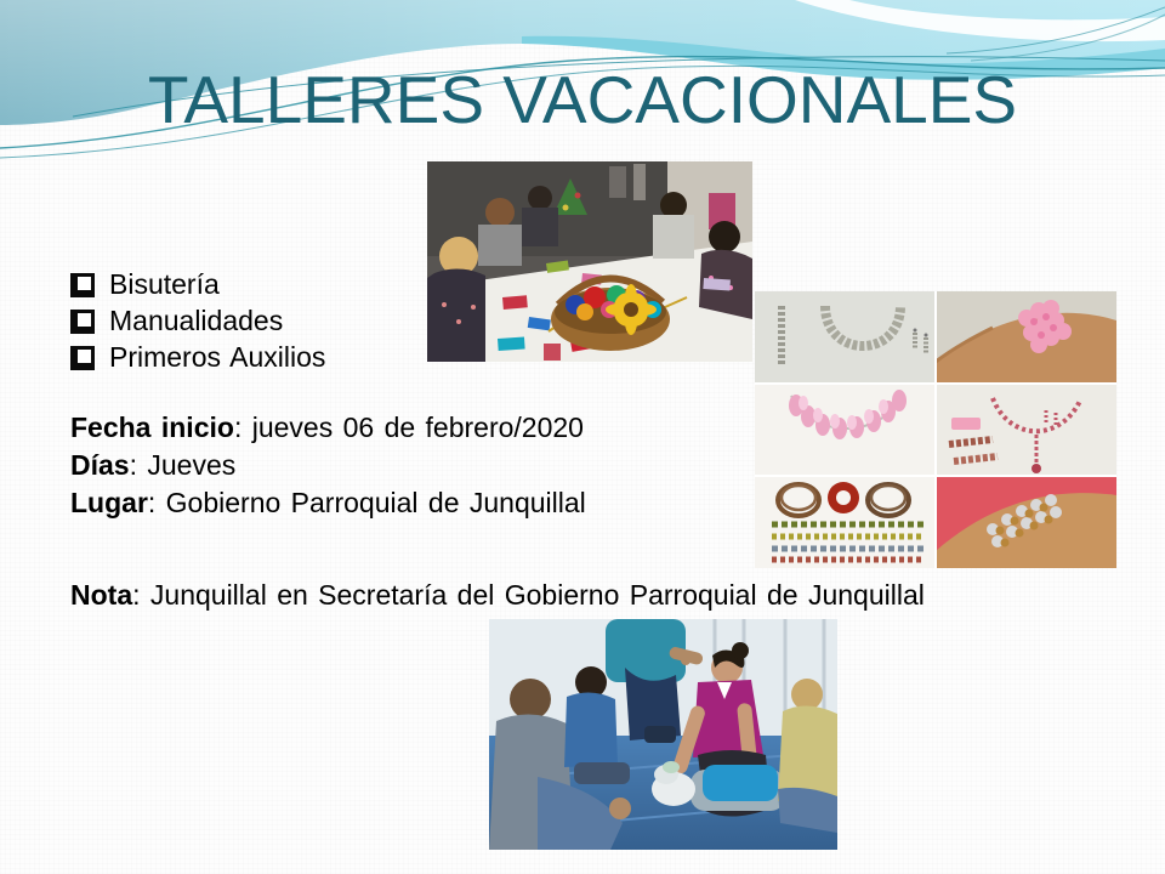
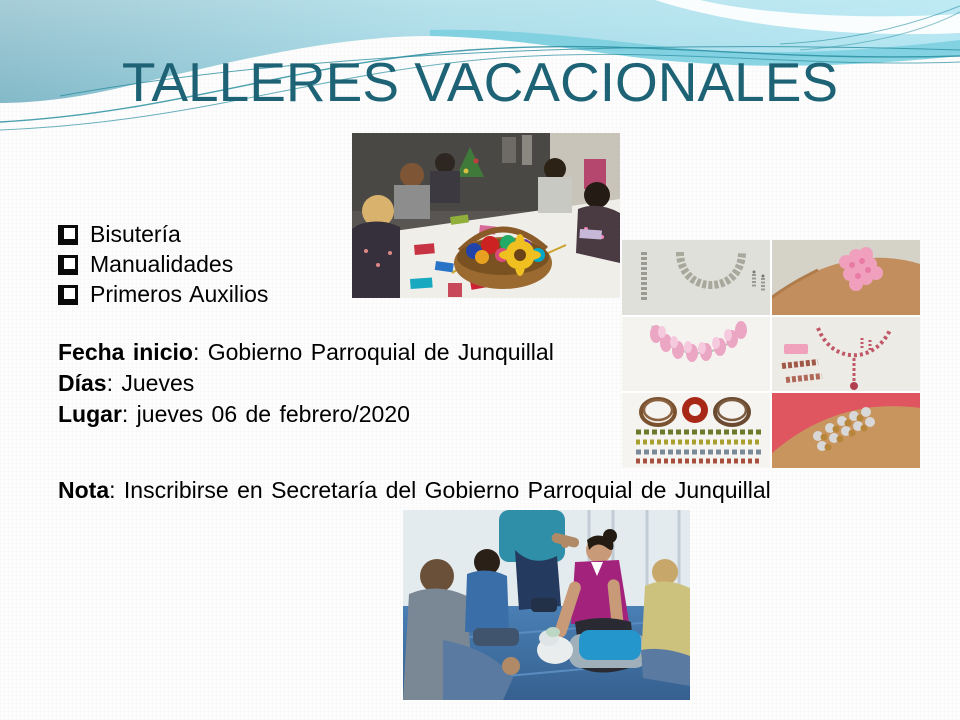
  TALLERES VACACIONALES
  Bisutería
  Manualidades
  Primeros Auxilios
- Fecha inicio: jueves 06 de febrero/2020
+ Fecha inicio: Gobierno Parroquial de Junquillal
  Días: Jueves
- Lugar: Gobierno Parroquial de Junquillal
+ Lugar: jueves 06 de febrero/2020
- Nota: Junquillal en Secretaría del Gobierno Parroquial de Junquillal
+ Nota: Inscribirse en Secretaría del Gobierno Parroquial de Junquillal
